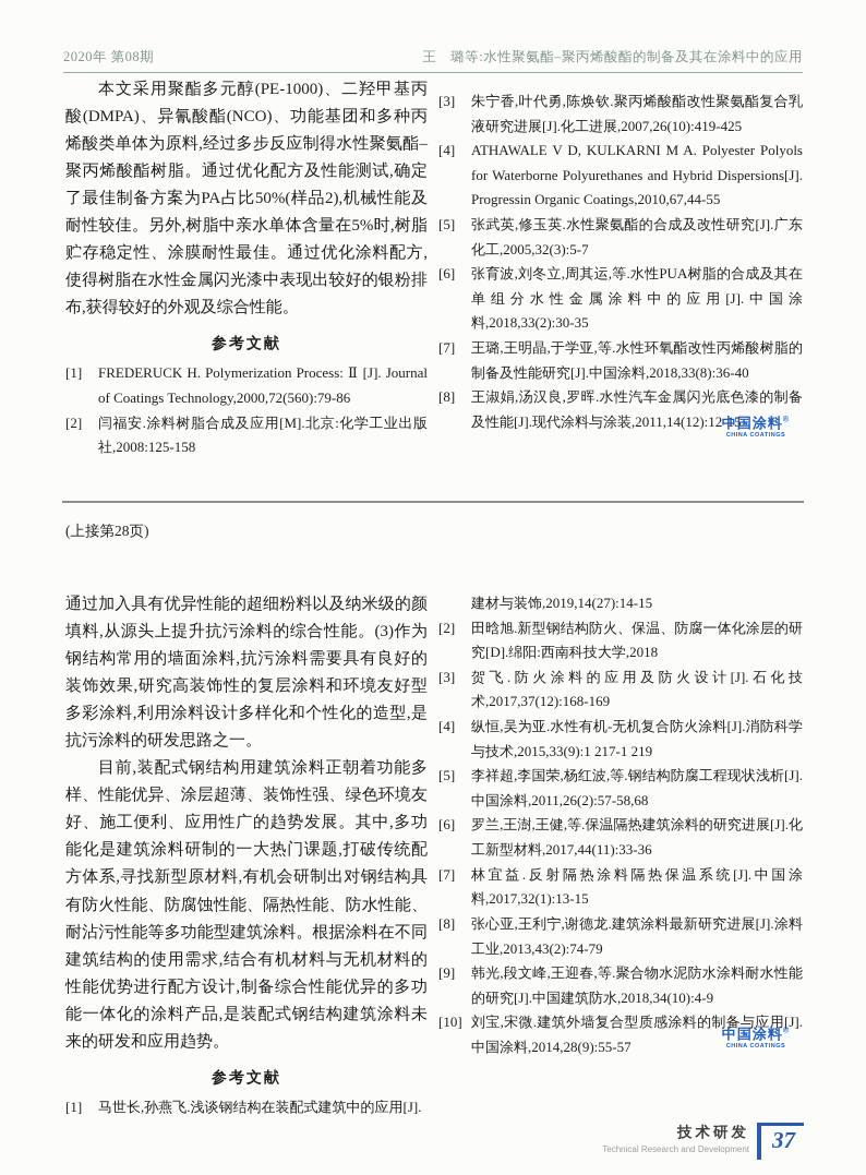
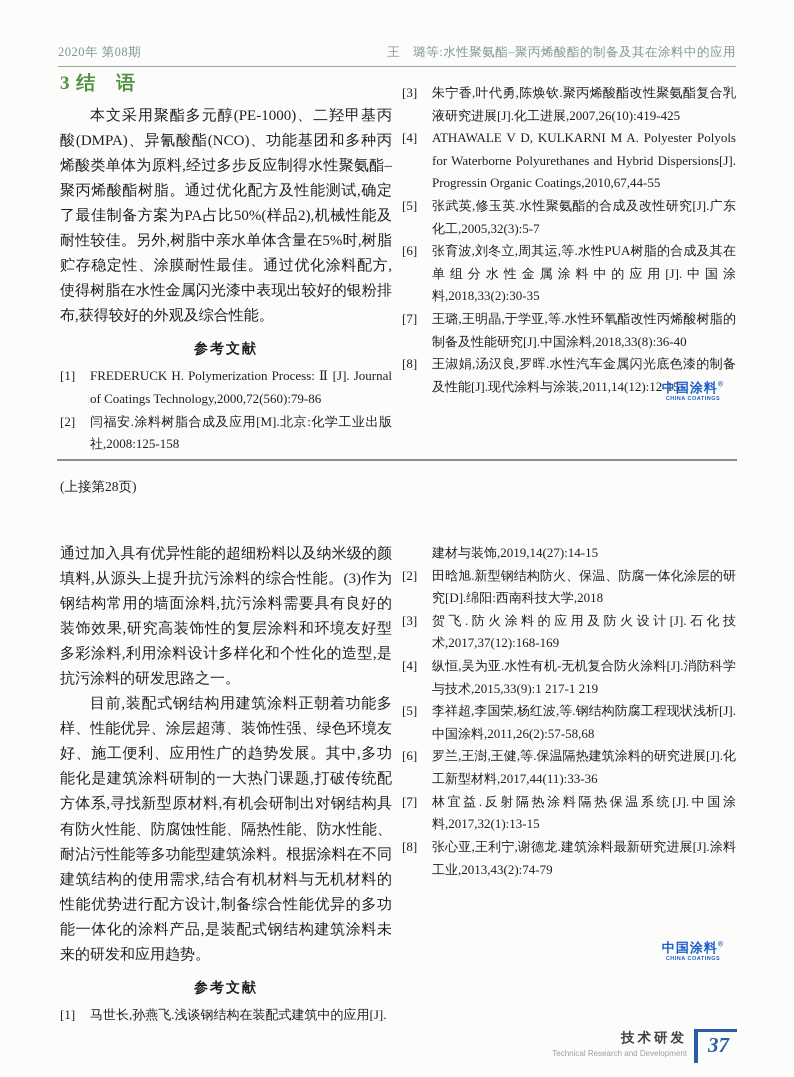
  2020年 第08期
  王 璐等:水性聚氨酯–聚丙烯酸酯的制备及其在涂料中的应用
+ 3 结 语
  本文采用聚酯多元醇(PE-1000)、二羟甲基丙酸(DMPA)、异氰酸酯(NCO)、功能基团和多种丙烯酸类单体为原料,经过多步反应制得水性聚氨酯–聚丙烯酸酯树脂。通过优化配方及性能测试,确定了最佳制备方案为PA占比50%(样品2),机械性能及耐性较佳。另外,树脂中亲水单体含量在5%时,树脂贮存稳定性、涂膜耐性最佳。通过优化涂料配方,使得树脂在水性金属闪光漆中表现出较好的银粉排布,获得较好的外观及综合性能。
  参考文献
  [1]
  FREDERUCK H. Polymerization Process: Ⅱ [J]. Journal of Coatings Technology,2000,72(560):79-86
  [2]
  闫福安.涂料树脂合成及应用[M].北京:化学工业出版社,2008:125-158
  [3]
  朱宁香,叶代勇,陈焕钦.聚丙烯酸酯改性聚氨酯复合乳液研究进展[J].化工进展,2007,26(10):419-425
  [4]
  ATHAWALE V D, KULKARNI M A. Polyester Polyols for Waterborne Polyurethanes and Hybrid Dispersions[J]. Progressin Organic Coatings,2010,67,44-55
  [5]
  张武英,修玉英.水性聚氨酯的合成及改性研究[J].广东化工,2005,32(3):5-7
  [6]
  张育波,刘冬立,周其运,等.水性PUA树脂的合成及其在单组分水性金属涂料中的应用[J].中国涂料,2018,33(2):30-35
  [7]
  王璐,王明晶,于学亚,等.水性环氧酯改性丙烯酸树脂的制备及性能研究[J].中国涂料,2018,33(8):36-40
  [8]
  王淑娟,汤汉良,罗晖.水性汽车金属闪光底色漆的制备及性能[J].现代涂料与涂装,2011,14(12):12-15
  中国涂料
  (上接第28页)
  通过加入具有优异性能的超细粉料以及纳米级的颜填料,从源头上提升抗污涂料的综合性能。(3)作为钢结构常用的墙面涂料,抗污涂料需要具有良好的装饰效果,研究高装饰性的复层涂料和环境友好型多彩涂料,利用涂料设计多样化和个性化的造型,是抗污涂料的研发思路之一。
  目前,装配式钢结构用建筑涂料正朝着功能多样、性能优异、涂层超薄、装饰性强、绿色环境友好、施工便利、应用性广的趋势发展。其中,多功能化是建筑涂料研制的一大热门课题,打破传统配方体系,寻找新型原材料,有机会研制出对钢结构具有防火性能、防腐蚀性能、隔热性能、防水性能、耐沾污性能等多功能型建筑涂料。根据涂料在不同建筑结构的使用需求,结合有机材料与无机材料的性能优势进行配方设计,制备综合性能优异的多功能一体化的涂料产品,是装配式钢结构建筑涂料未来的研发和应用趋势。
  参考文献
  [1]
  马世长,孙燕飞.浅谈钢结构在装配式建筑中的应用[J].
  建材与装饰,2019,14(27):14-15
  [2]
  田晗旭.新型钢结构防火、保温、防腐一体化涂层的研究[D].绵阳:西南科技大学,2018
  [3]
  贺飞.防火涂料的应用及防火设计[J].石化技术,2017,37(12):168-169
  [4]
  纵恒,吴为亚.水性有机-无机复合防火涂料[J].消防科学与技术,2015,33(9):1 217-1 219
  [5]
  李祥超,李国荣,杨红波,等.钢结构防腐工程现状浅析[J].中国涂料,2011,26(2):57-58,68
  [6]
  罗兰,王澍,王健,等.保温隔热建筑涂料的研究进展[J].化工新型材料,2017,44(11):33-36
  [7]
  林宜益.反射隔热涂料隔热保温系统[J].中国涂料,2017,32(1):13-15
  [8]
  张心亚,王利宁,谢德龙.建筑涂料最新研究进展[J].涂料工业,2013,43(2):74-79
- [9]
- 韩光,段文峰,王迎春,等.聚合物水泥防水涂料耐水性能的研究[J].中国建筑防水,2018,34(10):4-9
- [10]
- 刘宝,宋微.建筑外墙复合型质感涂料的制备与应用[J].中国涂料,2014,28(9):55-57
  中国涂料
  技术研发
  Technical Research and Development
  37
